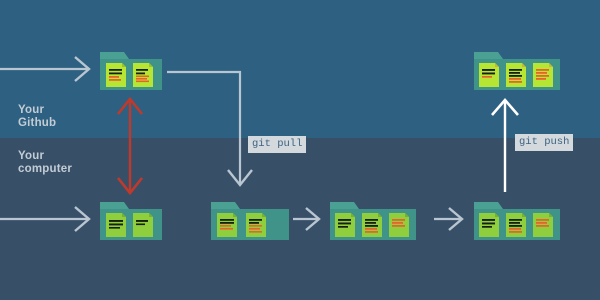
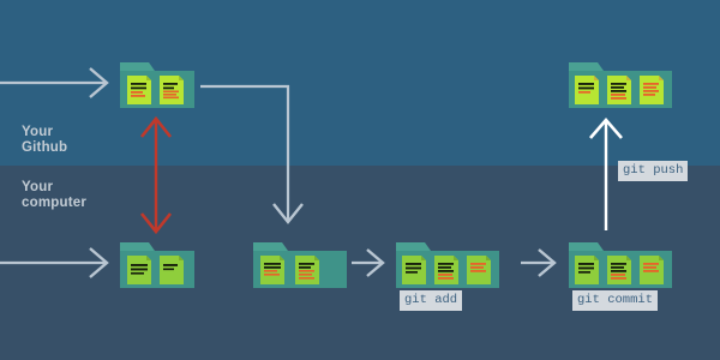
  Your
  Github
  Your
  computer
- git pull
  git push
+ git add
+ git commit
